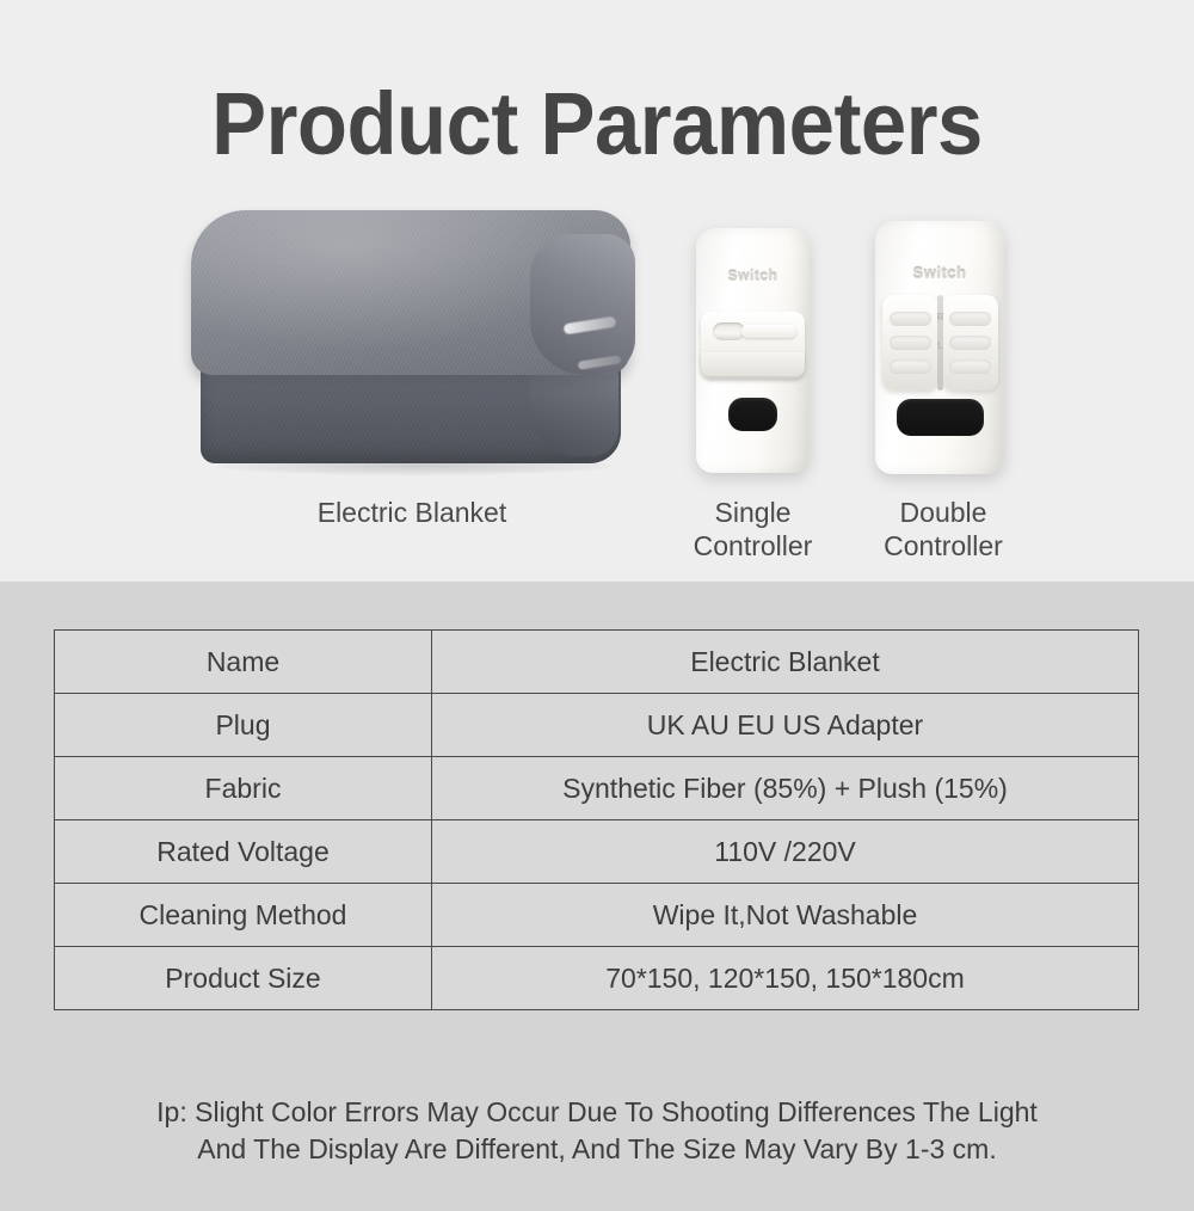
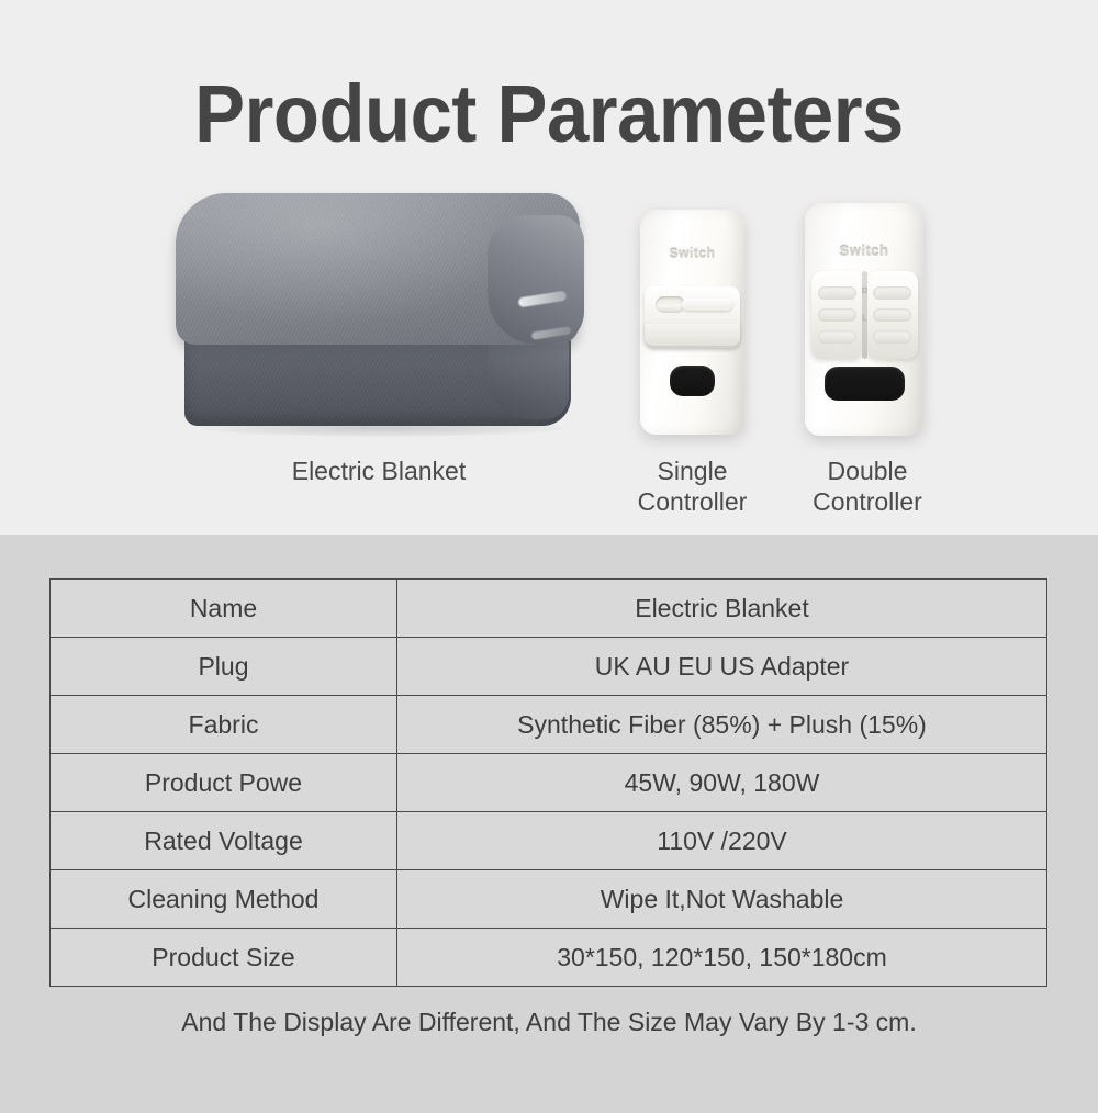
  Product Parameters
  Switch
  Switch
  R
  L
  Electric Blanket
  Single
  Controller
  Double
  Controller
  Name	Electric Blanket
  Plug	UK AU EU US Adapter
  Fabric	Synthetic Fiber (85%) + Plush (15%)
+ Product Powe	45W, 90W, 180W
  Rated Voltage	110V /220V
  Cleaning Method	Wipe It,Not Washable
- Product Size	70*150, 120*150, 150*180cm
+ Product Size	30*150, 120*150, 150*180cm
- Ip: Slight Color Errors May Occur Due To Shooting Differences The Light
  And The Display Are Different, And The Size May Vary By 1-3 cm.
